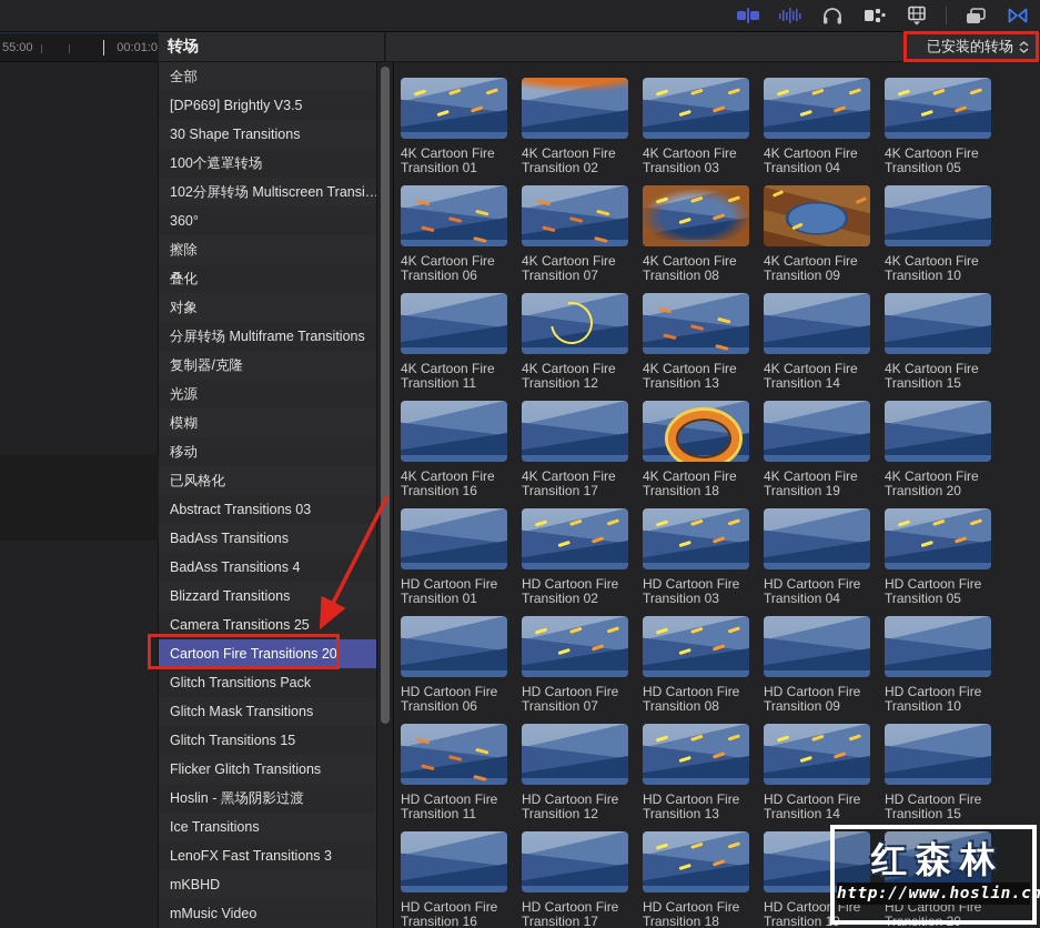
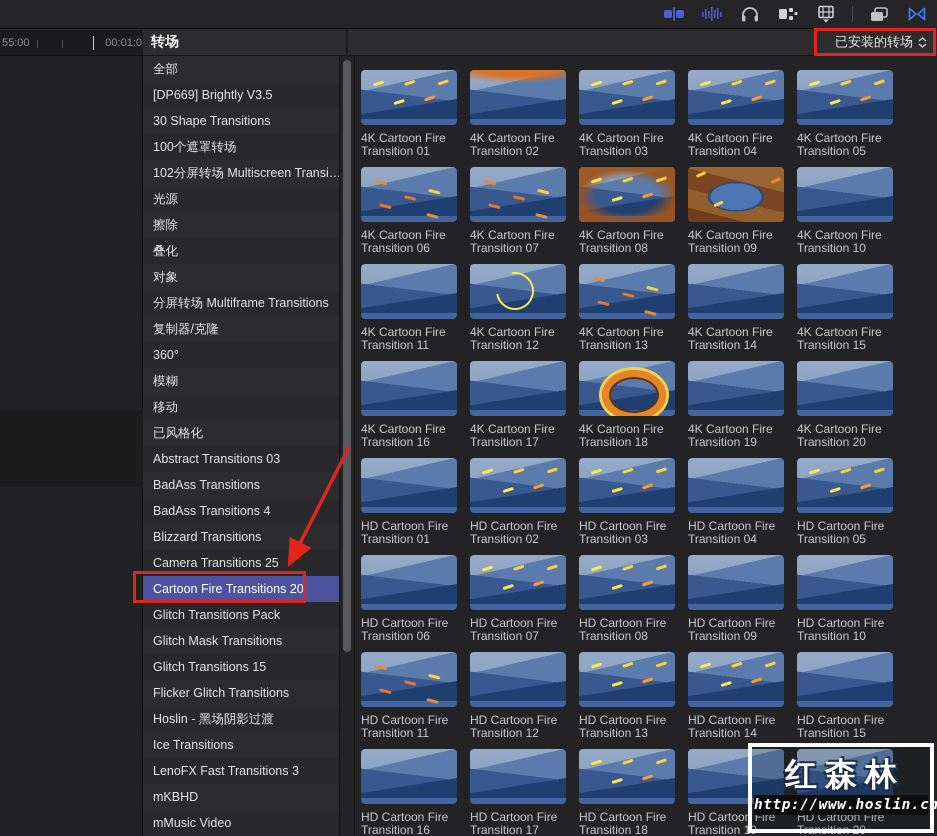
  55:00
  00:01:0
  转场
  已安装的转场
  全部
  [DP669] Brightly V3.5
  30 Shape Transitions
  100个遮罩转场
  102分屏转场 Multiscreen Transi…
- 360°
+ 光源
  擦除
  叠化
  对象
  分屏转场 Multiframe Transitions
  复制器/克隆
- 光源
+ 360°
  模糊
  移动
  已风格化
  Abstract Transitions 03
  BadAss Transitions
  BadAss Transitions 4
  Blizzard Transitions
  Camera Transitions 25
  Cartoon Fire Transitions 20
  Glitch Transitions Pack
  Glitch Mask Transitions
  Glitch Transitions 15
  Flicker Glitch Transitions
  Hoslin - 黑场阴影过渡
  Ice Transitions
  LenoFX Fast Transitions 3
  mKBHD
  mMusic Video
  4K Cartoon Fire
  Transition 01
  4K Cartoon Fire
  Transition 02
  4K Cartoon Fire
  Transition 03
  4K Cartoon Fire
  Transition 04
  4K Cartoon Fire
  Transition 05
  4K Cartoon Fire
  Transition 06
  4K Cartoon Fire
  Transition 07
  4K Cartoon Fire
  Transition 08
  4K Cartoon Fire
  Transition 09
  4K Cartoon Fire
  Transition 10
  4K Cartoon Fire
  Transition 11
  4K Cartoon Fire
  Transition 12
  4K Cartoon Fire
  Transition 13
  4K Cartoon Fire
  Transition 14
  4K Cartoon Fire
  Transition 15
  4K Cartoon Fire
  Transition 16
  4K Cartoon Fire
  Transition 17
  4K Cartoon Fire
  Transition 18
  4K Cartoon Fire
  Transition 19
  4K Cartoon Fire
  Transition 20
  HD Cartoon Fire
  Transition 01
  HD Cartoon Fire
  Transition 02
  HD Cartoon Fire
  Transition 03
  HD Cartoon Fire
  Transition 04
  HD Cartoon Fire
  Transition 05
  HD Cartoon Fire
  Transition 06
  HD Cartoon Fire
  Transition 07
  HD Cartoon Fire
  Transition 08
  HD Cartoon Fire
  Transition 09
  HD Cartoon Fire
  Transition 10
  HD Cartoon Fire
  Transition 11
  HD Cartoon Fire
  Transition 12
  HD Cartoon Fire
  Transition 13
  HD Cartoon Fire
  Transition 14
  HD Cartoon Fire
  Transition 15
  HD Cartoon Fire
  Transition 16
  HD Cartoon Fire
  Transition 17
  HD Cartoon Fire
  Transition 18
  HD Cartoon Fire
  Transition 19
  HD Cartoon Fire
  Transition 20
  红森林
  http://www.hoslin.cn
